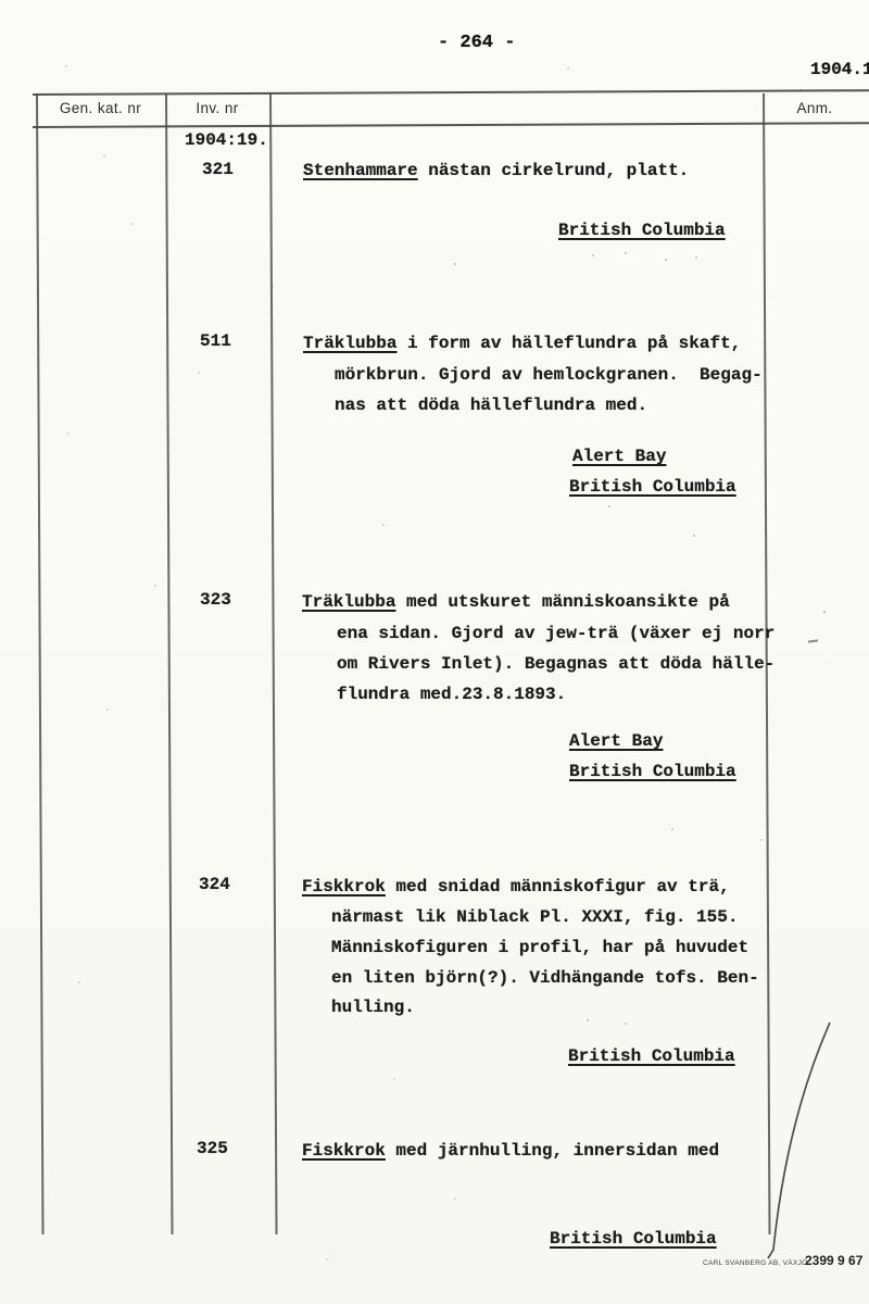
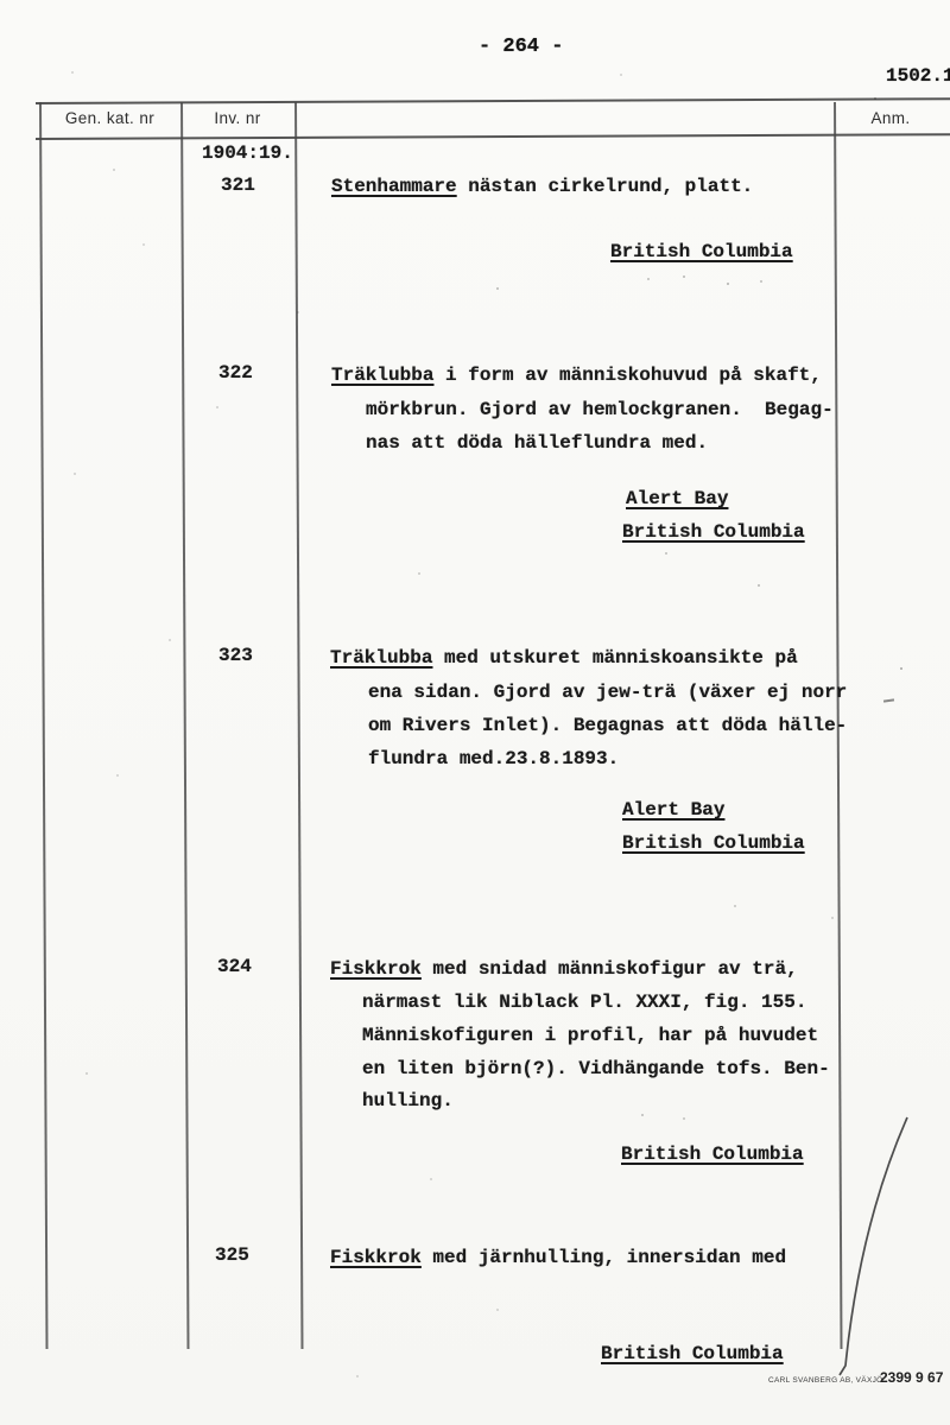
  - 264 -
- 1904.1
+ 1502.1
  Gen. kat. nr
  Inv. nr
  Anm.
  1904:19.
  321
  Stenhammare nästan cirkelrund, platt.
  British Columbia
- 511
+ 322
- Träklubba i form av hälleflundra på skaft,
+ Träklubba i form av människohuvud på skaft,
  mörkbrun. Gjord av hemlockgranen. Begag-
  nas att döda hälleflundra med.
  Alert Bay
  British Columbia
  323
  Träklubba med utskuret människoansikte på
  ena sidan. Gjord av jew-trä (växer ej norr
  om Rivers Inlet). Begagnas att döda hälle-
  flundra med.23.8.1893.
  Alert Bay
  British Columbia
  324
  Fiskkrok med snidad människofigur av trä,
  närmast lik Niblack Pl. XXXI, fig. 155.
  Människofiguren i profil, har på huvudet
  en liten björn(?). Vidhängande tofs. Ben-
  hulling.
  British Columbia
  325
  Fiskkrok med järnhulling, innersidan med
  British Columbia
  2399 9 67
